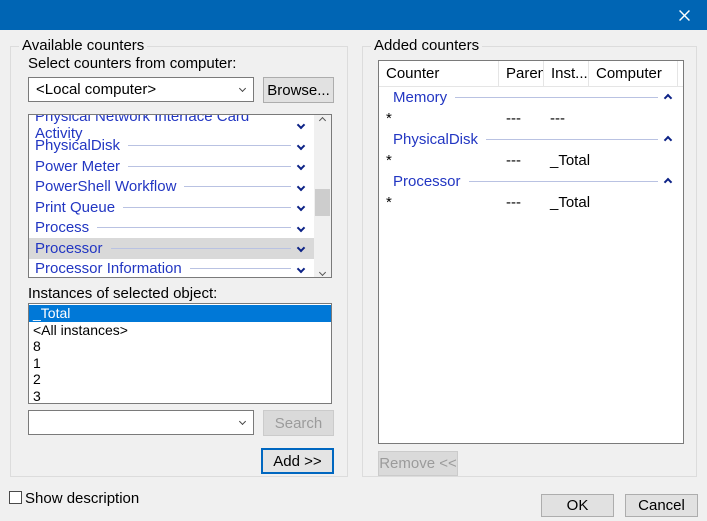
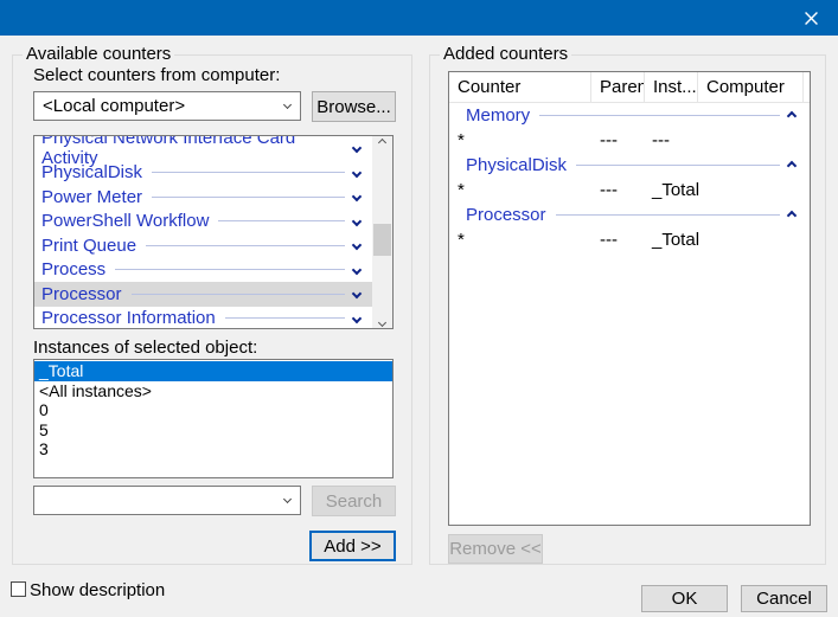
  Available counters
  Select counters from computer:
  <Local computer>
  Browse...
  Physical Network Interface Card Activity
  PhysicalDisk
  Power Meter
  PowerShell Workflow
  Print Queue
  Process
  Processor
  Processor Information
  Instances of selected object:
  _Total
  <All instances>
- 8
+ 0
- 1
- 2
+ 5
  3
  Search
  Add >>
  Added counters
  Counter
  Paren
  Inst...
  Computer
  Memory
  *
  ---
  ---
  PhysicalDisk
  *
  ---
  _Total
  Processor
  *
  ---
  _Total
  Remove <<
  Show description
  OK
  Cancel
